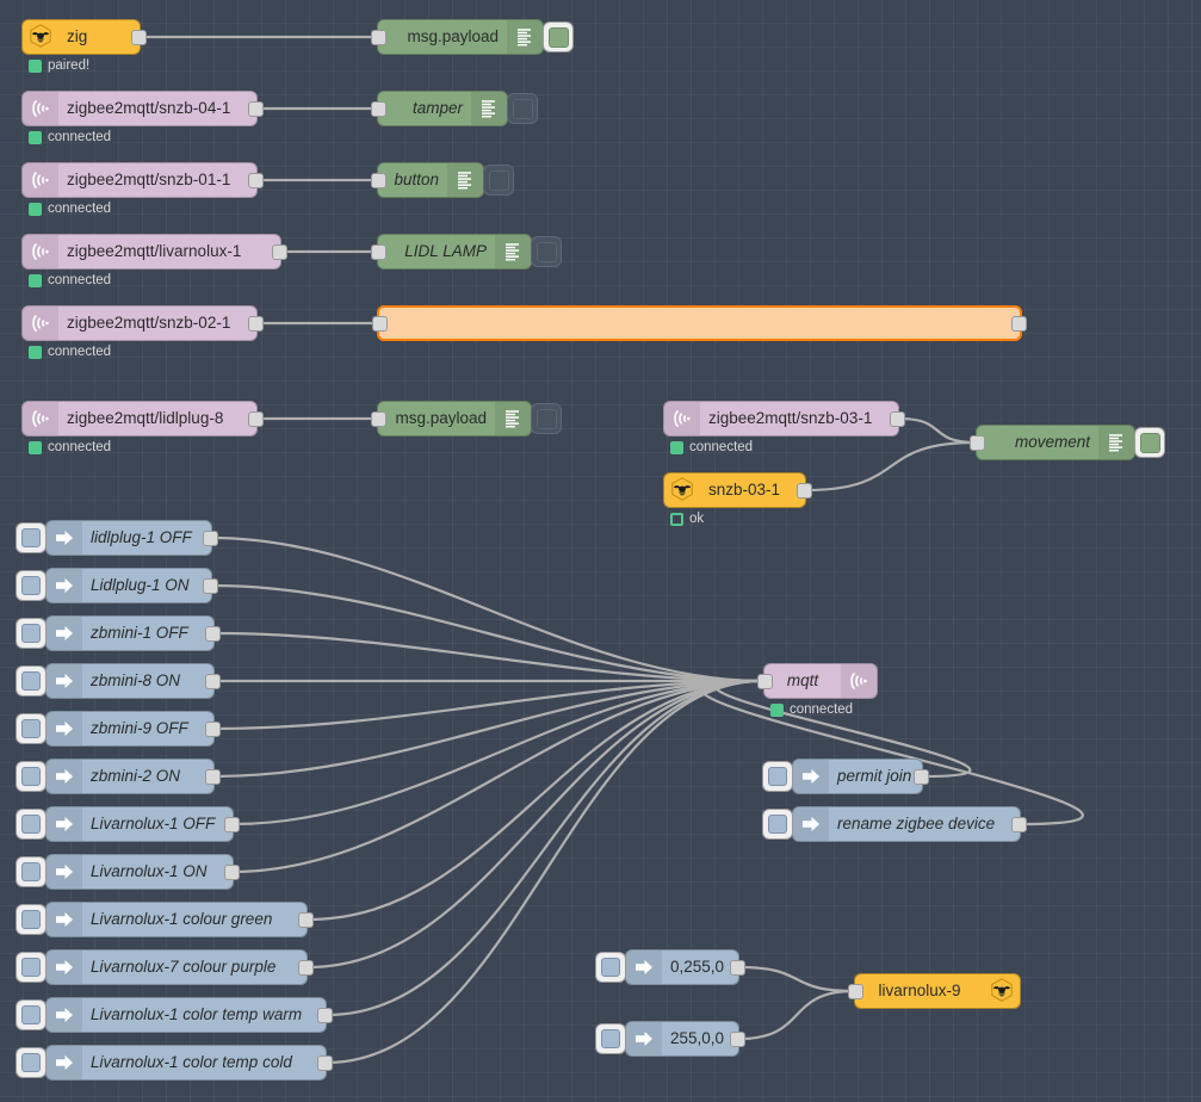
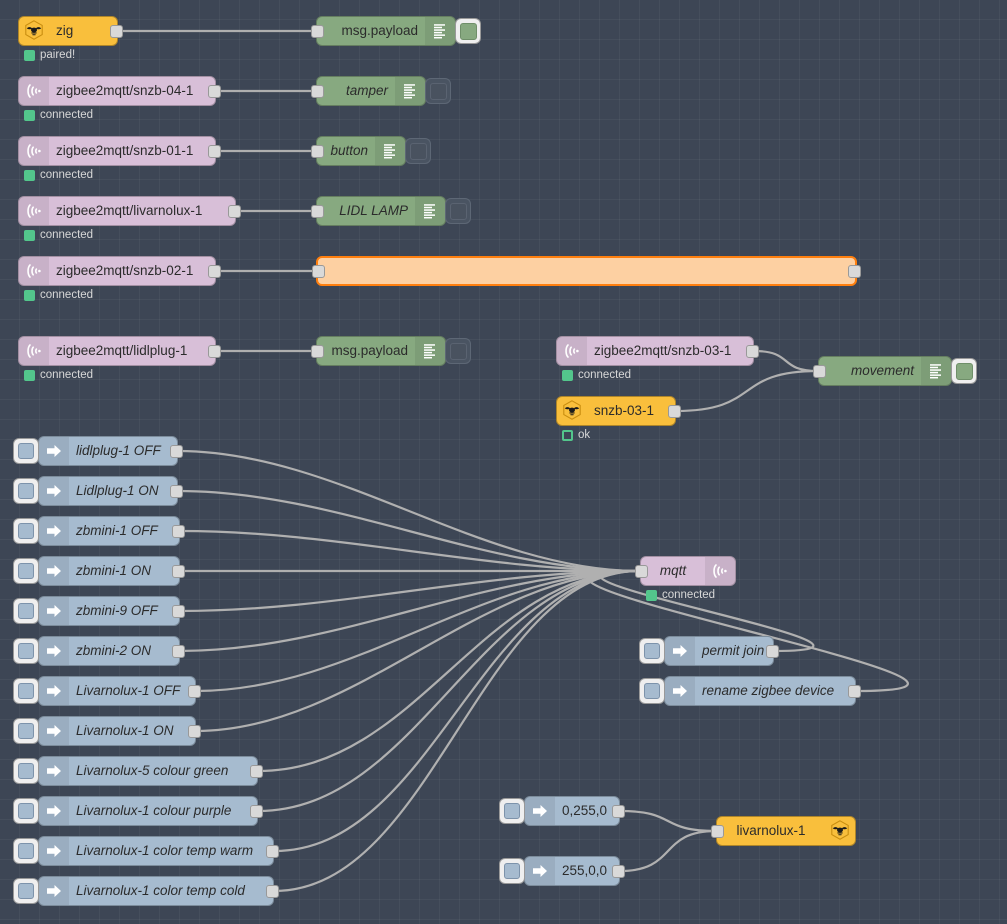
  zig
  paired!
  msg.payload
  zigbee2mqtt/snzb-04-1
  connected
  tamper
  zigbee2mqtt/snzb-01-1
  connected
  button
  zigbee2mqtt/livarnolux-1
  connected
  LIDL LAMP
  zigbee2mqtt/snzb-02-1
  connected
- zigbee2mqtt/lidlplug-8
+ zigbee2mqtt/lidlplug-1
  connected
  msg.payload
  zigbee2mqtt/snzb-03-1
  connected
  snzb-03-1
  ok
  movement
  lidlplug-1 OFF
  Lidlplug-1 ON
  zbmini-1 OFF
- zbmini-8 ON
+ zbmini-1 ON
  zbmini-9 OFF
  zbmini-2 ON
  Livarnolux-1 OFF
  Livarnolux-1 ON
- Livarnolux-1 colour green
+ Livarnolux-5 colour green
- Livarnolux-7 colour purple
+ Livarnolux-1 colour purple
  Livarnolux-1 color temp warm
  Livarnolux-1 color temp cold
  mqtt
  connected
  permit join
  rename zigbee device
  0,255,0
  255,0,0
- livarnolux-9
+ livarnolux-1
